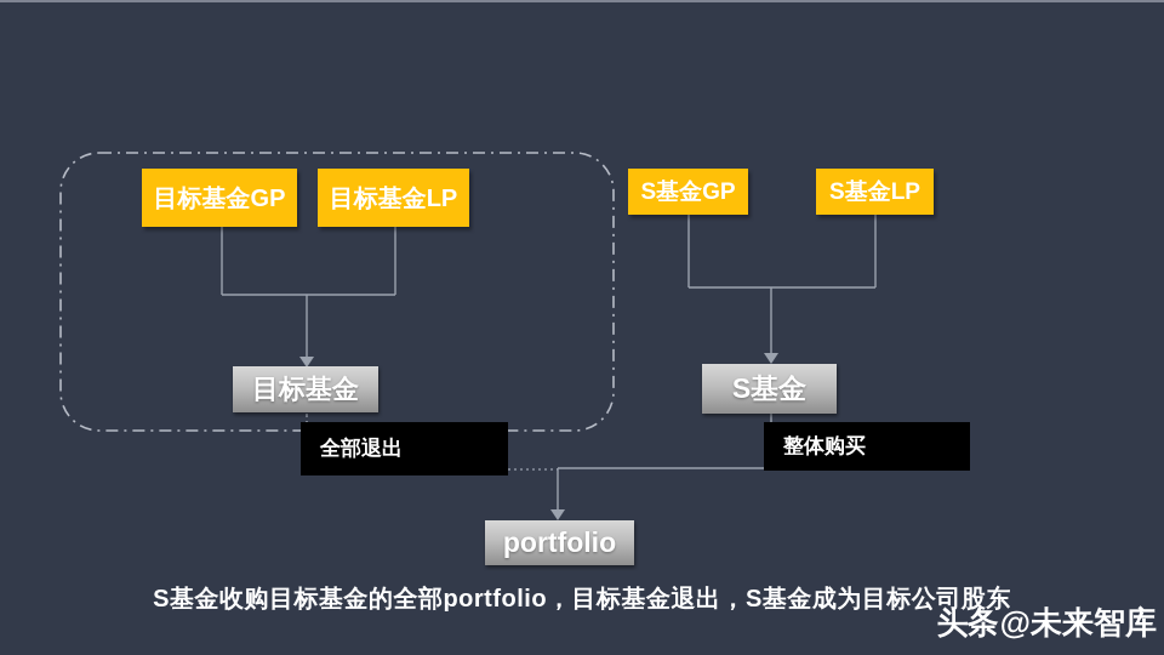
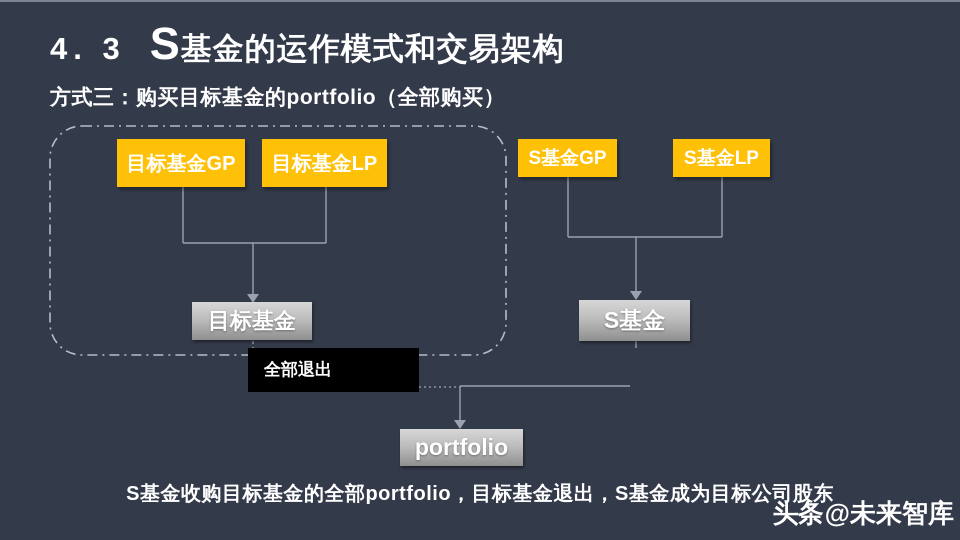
+ 4. 3
+ S基金的运作模式和交易架构
+ 方式三：购买目标基金的portfolio（全部购买）
  全部退出
- 整体购买
  目标基金GP
  目标基金LP
  S基金GP
  S基金LP
  目标基金
  S基金
  portfolio
  S基金收购目标基金的全部portfolio，目标基金退出，S基金成为目标公司股东
  头条@未来智库
